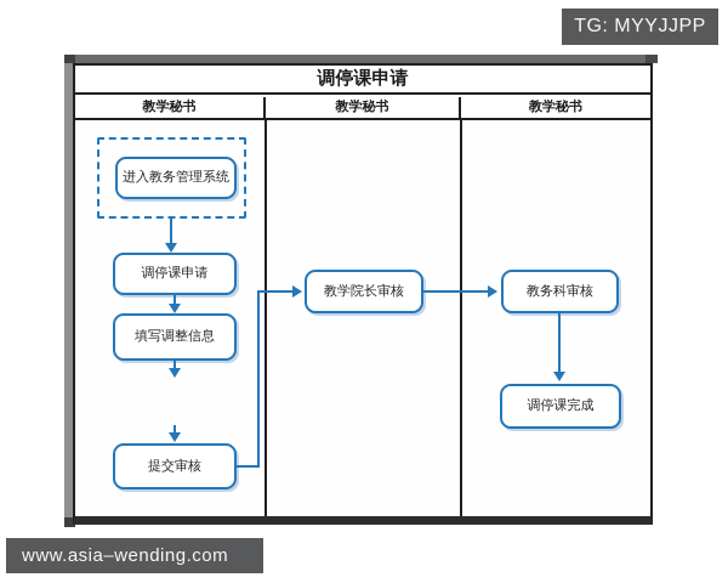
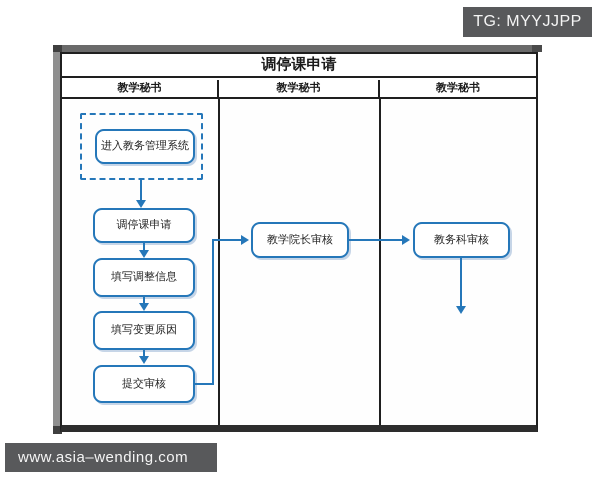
  TG: MYYJJPP
  www.asia–wending.com
  调停课申请
  教学秘书
  教学秘书
  教学秘书
  进入教务管理系统
  调停课申请
  填写调整信息
+ 填写变更原因
  提交审核
  教学院长审核
  教务科审核
- 调停课完成
